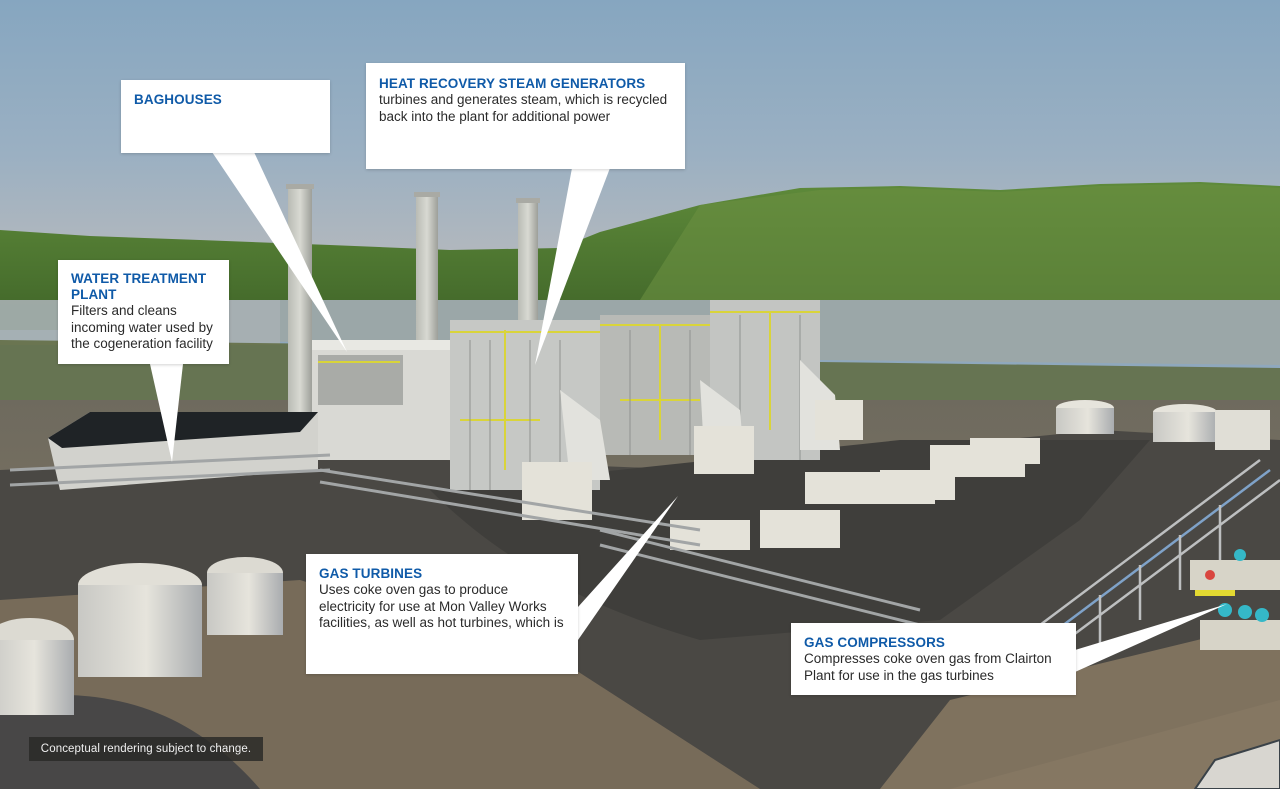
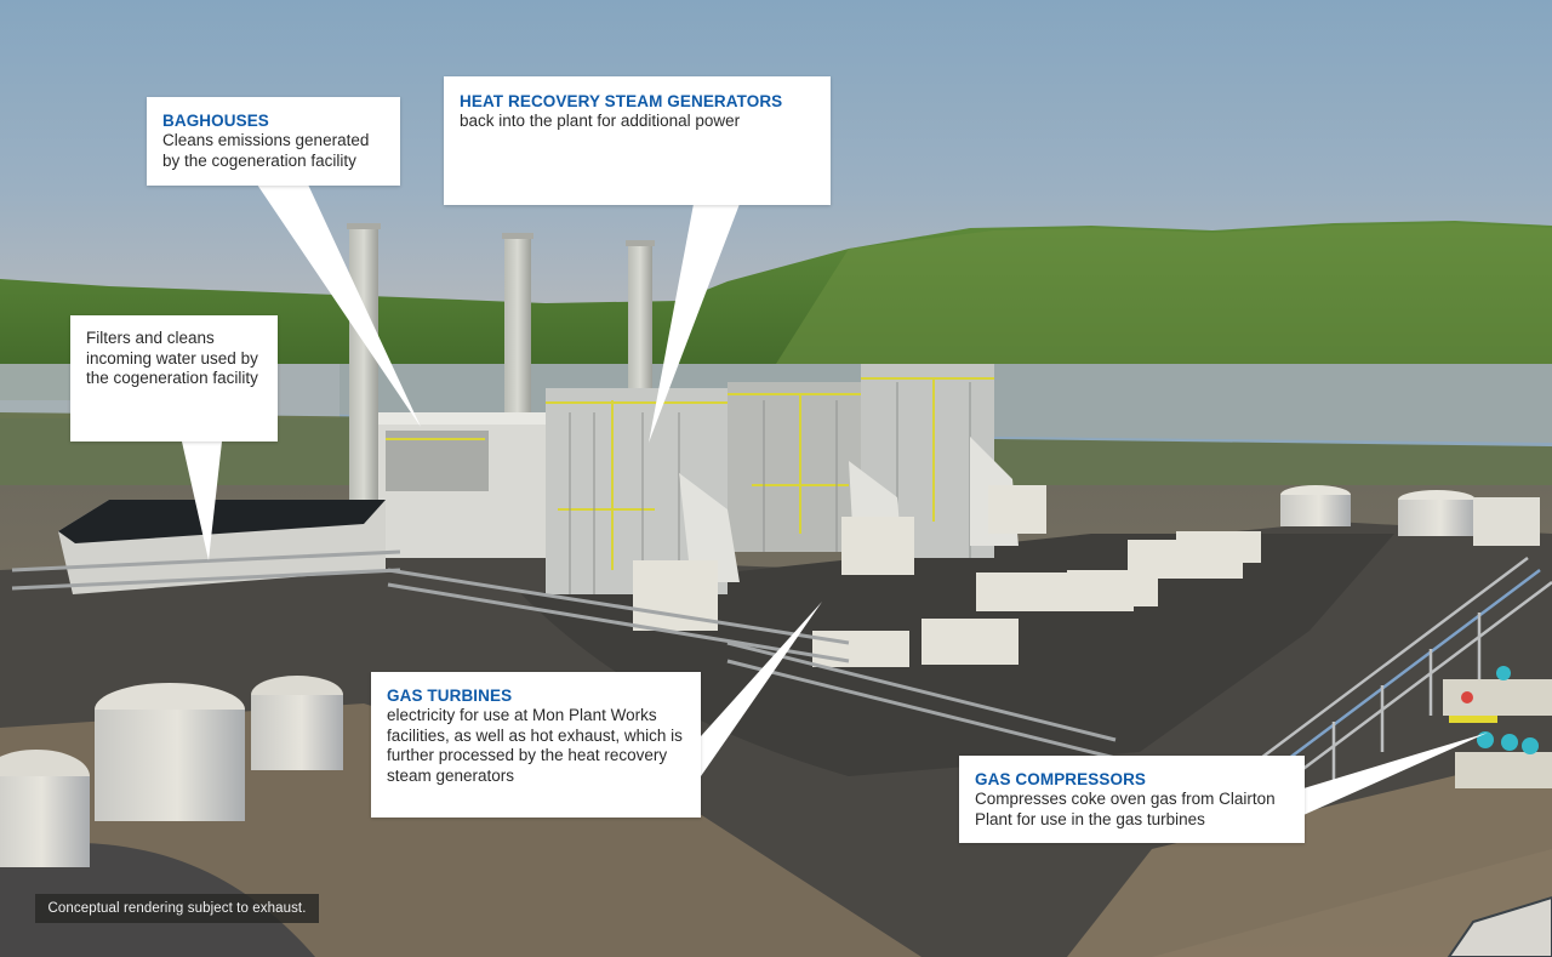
  BAGHOUSES
+ Cleans emissions generated
+ by the cogeneration facility
  HEAT RECOVERY STEAM GENERATORS
- turbines and generates steam, which is recycled
  back into the plant for additional power
- WATER TREATMENT
- PLANT
  Filters and cleans
  incoming water used by
  the cogeneration facility
  GAS TURBINES
- Uses coke oven gas to produce
- electricity for use at Mon Valley Works
+ electricity for use at Mon Plant Works
- facilities, as well as hot turbines, which is
+ facilities, as well as hot exhaust, which is
+ further processed by the heat recovery
+ steam generators
  GAS COMPRESSORS
  Compresses coke oven gas from Clairton
  Plant for use in the gas turbines
- Conceptual rendering subject to change.
+ Conceptual rendering subject to exhaust.
